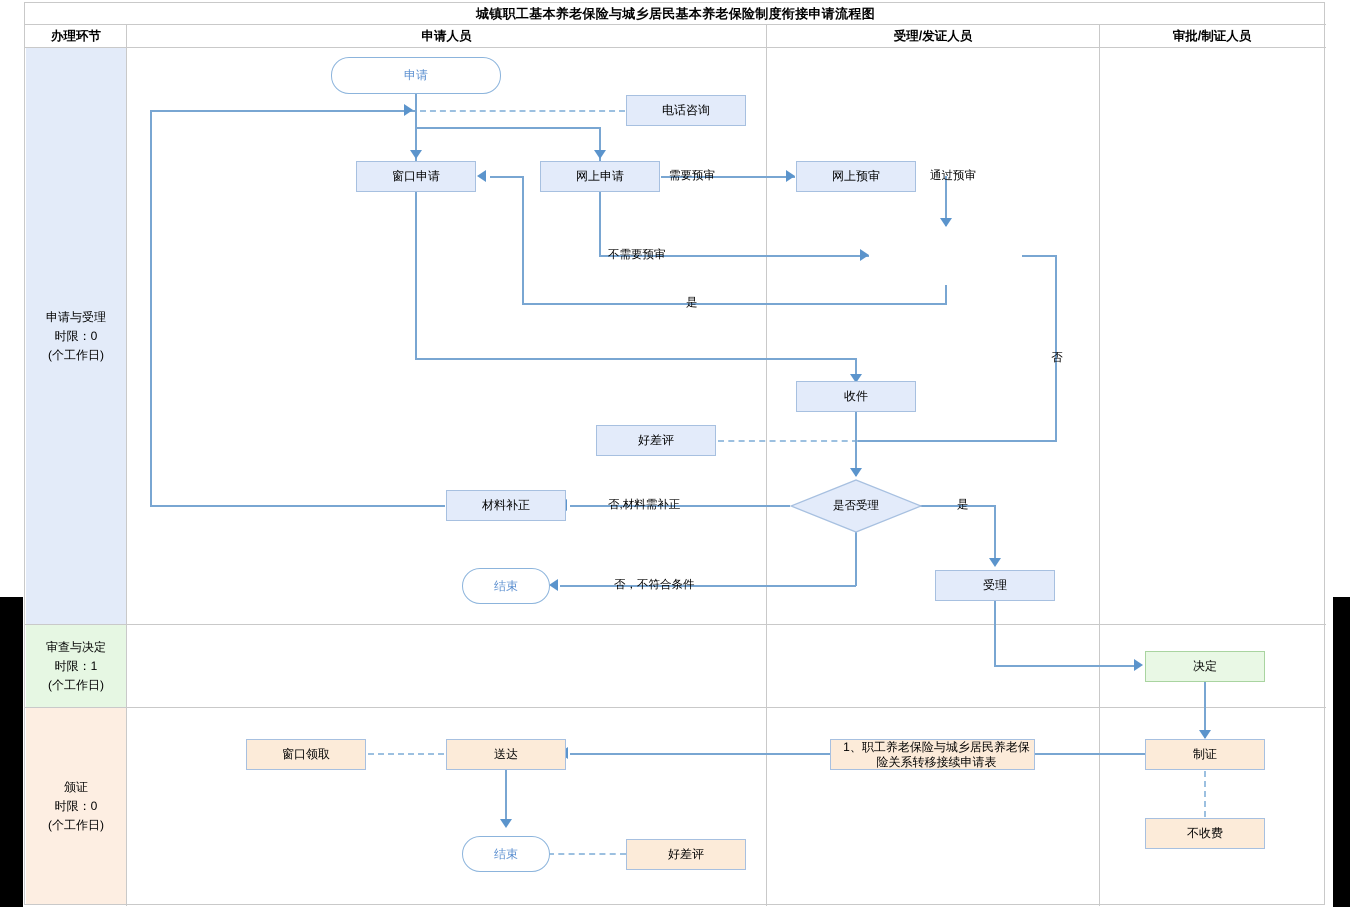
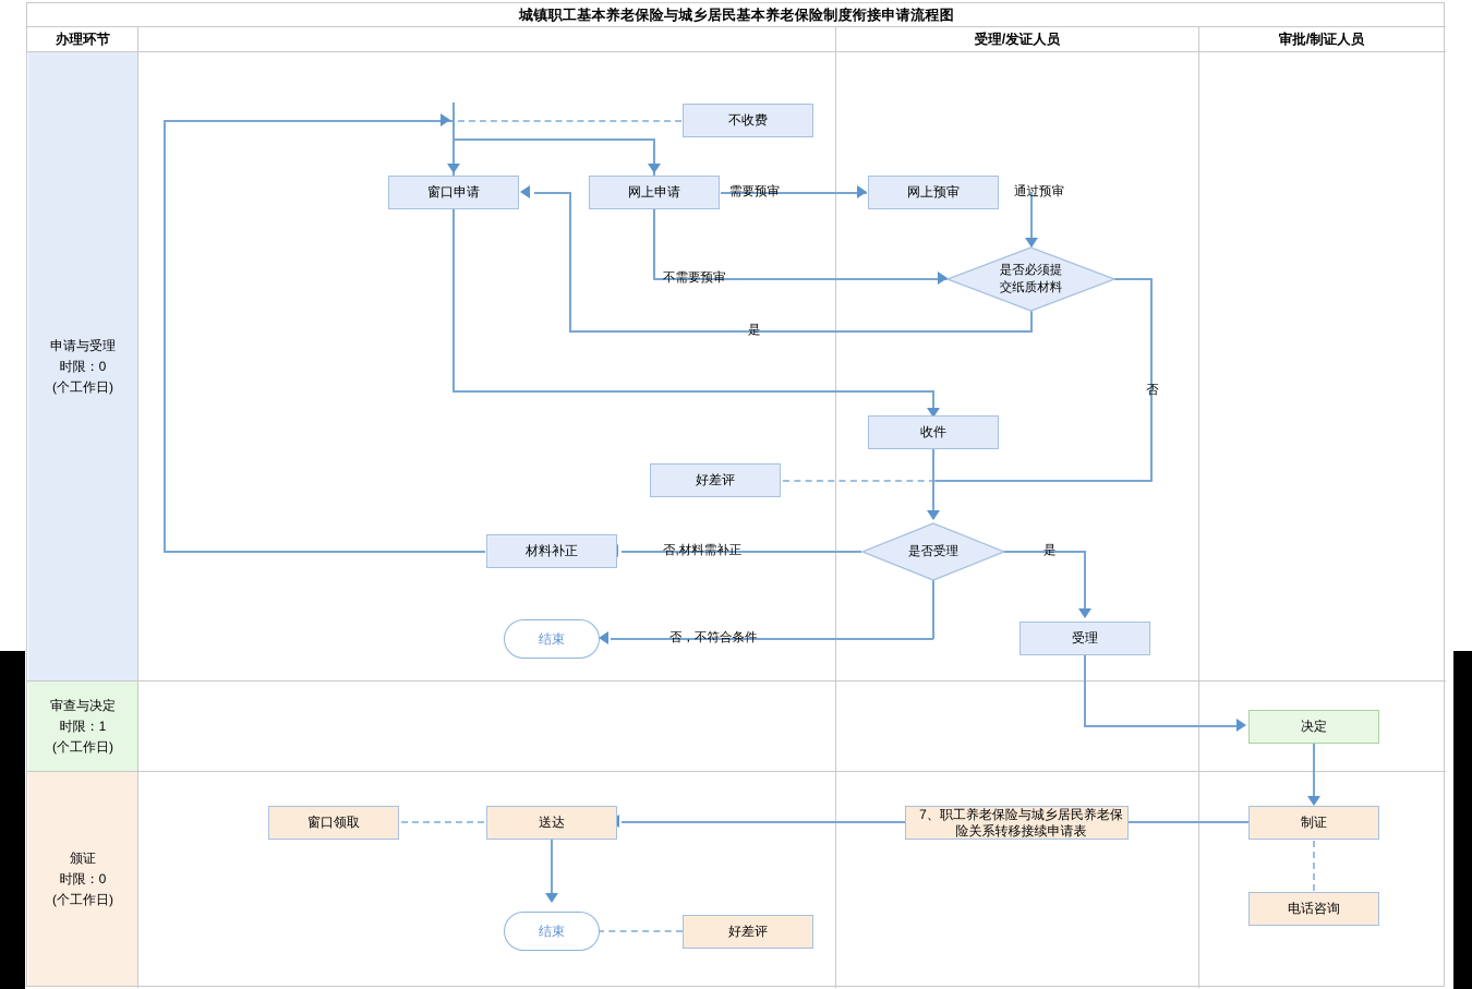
  城镇职工基本养老保险与城乡居民基本养老保险制度衔接申请流程图
  办理环节
- 申请人员
  受理/发证人员
  审批/制证人员
  申请与受理
  时限：0
  (个工作日)
  审查与决定
  时限：1
  (个工作日)
  颁证
  时限：0
  (个工作日)
  需要预审
  通过预审
  不需要预审
  是
  否,材料需补正
  是
  否，不符合条件
- 申请
- 电话咨询
+ 不收费
  窗口申请
  网上申请
  网上预审
+ 是否必须提
+ 交纸质材料
  收件
  好差评
  是否受理
  材料补正
  结束
  受理
  决定
  制证
- 不收费
+ 电话咨询
- 1、职工养老保险与城乡居民养老保险关系转移接续申请表
+ 7、职工养老保险与城乡居民养老保险关系转移接续申请表
  送达
  窗口领取
  结束
  好差评
